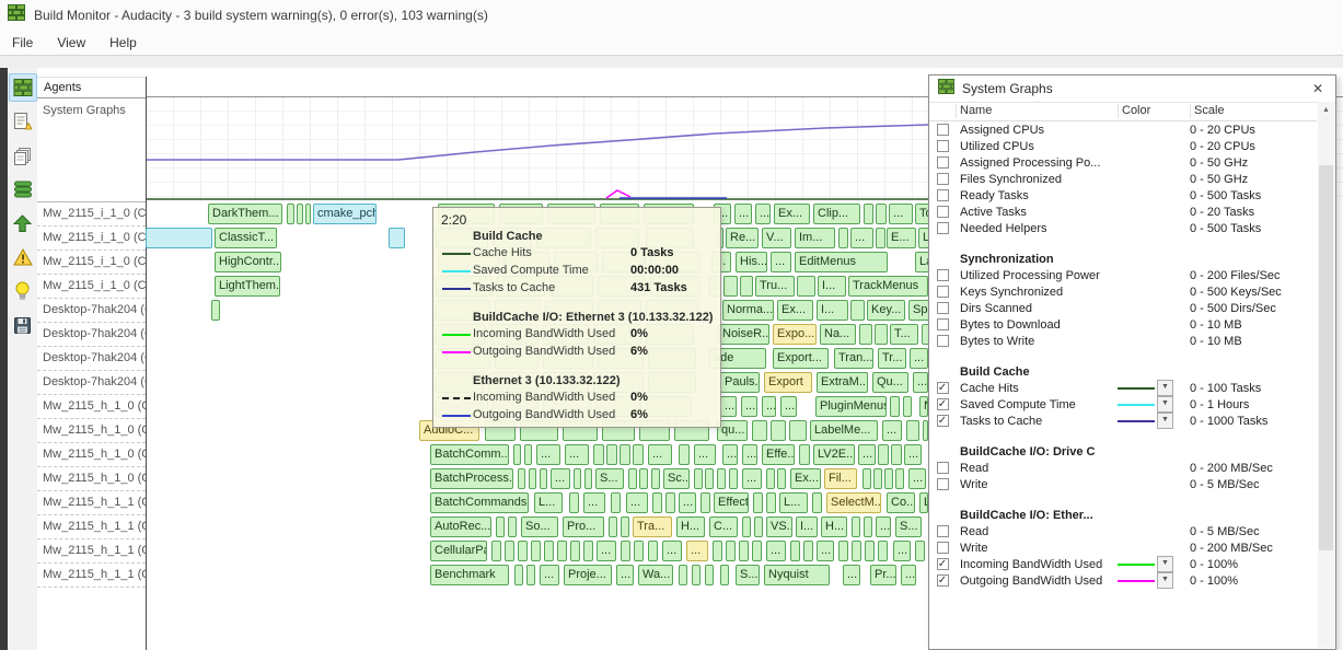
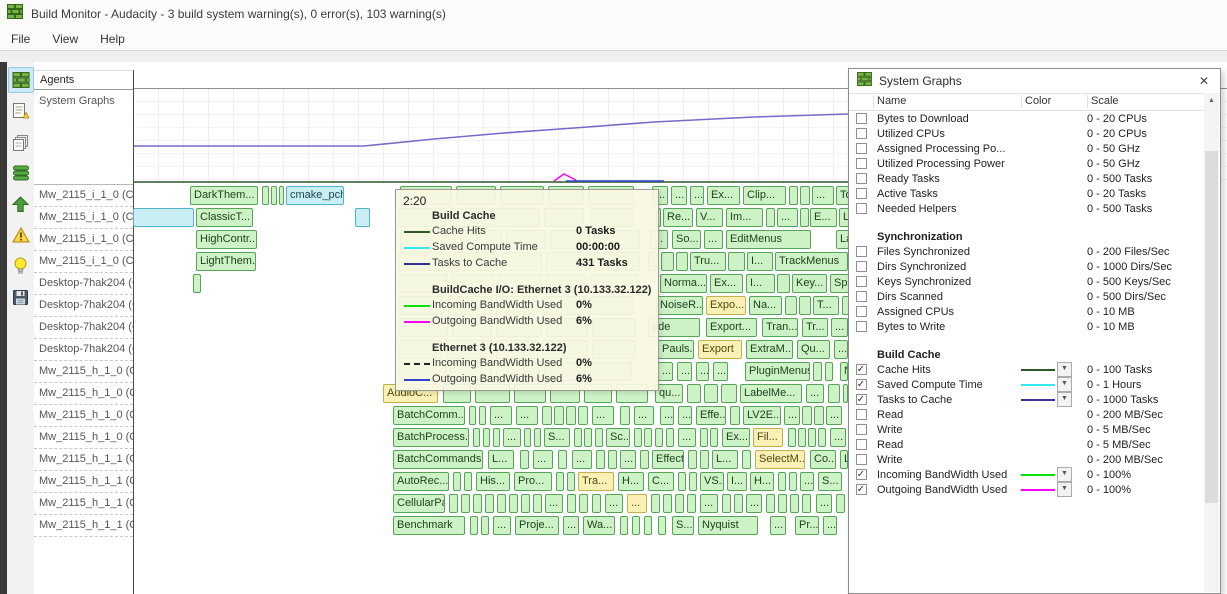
  Build Monitor - Audacity - 3 build system warning(s), 0 error(s), 103 warning(s)
  File
  View
  Help
  Agents
  System Graphs
  Mw_2115_i_1_0 (C
  Mw_2115_i_1_0 (C
  Mw_2115_i_1_0 (C
  Mw_2115_i_1_0 (C
  Desktop-7hak204 (
  Desktop-7hak204 (
  Desktop-7hak204 (
  Desktop-7hak204 (
  Mw_2115_h_1_0 (
  Mw_2115_h_1_0 (
  Mw_2115_h_1_0 (
  Mw_2115_h_1_0 (
  Mw_2115_h_1_1 (
  Mw_2115_h_1_1 (
  Mw_2115_h_1_1 (
  Mw_2115_h_1_1 (
  DarkThem...
  cmake_pch
  ...
  ...
  Ex...
  Clip...
  ...
  ClassicT...
  Re...
  V...
  Im...
  ...
  E...
  L
  HighContr...
- His...
+ So...
  ...
  EditMenus
  LightThem.
  Tru...
  I...
  TrackMenus
  Norma...
  Ex...
  I...
  Key...
  NoiseR..
  Expo...
  Na...
  T...
  Export...
  Tran...
  Tr...
  ...
  Pauls.
  Export
  ExtraM...
  Qu...
  ...
  ...
  ...
  ...
  ...
  PluginMenus
  AudioC...
  qu...
  LabelMe...
  ...
  BatchComm..
  ...
  ...
  ...
  ...
  ...
  ...
  Effe..
  LV2E...
  ...
  ...
  BatchProcess.
  ...
  S...
  Sc..
  ...
  Ex...
  Fil...
  ...
  BatchCommands
  L...
  ...
  ...
  ...
  Effect
  L...
  SelectM..
  Co...
  AutoRec...
- So...
+ His...
  Pro...
  Tra...
  H...
  C...
  VS..
  I...
  H...
  ...
  S...
  CellularPa
  ...
  ...
  ...
  ...
  ...
  ...
  Benchmark
  ...
  Proje...
  ...
  Wa...
  S...
  Nyquist
  ...
  Pr...
  ...
  2:20
  Build Cache
  Cache Hits
  0 Tasks
  Saved Compute Time
  00:00:00
  Tasks to Cache
  431 Tasks
  BuildCache I/O: Ethernet 3 (10.133.32.122)
  Incoming BandWidth Used
  0%
  Outgoing BandWidth Used
  6%
  Ethernet 3 (10.133.32.122)
  Incoming BandWidth Used
  0%
  Outgoing BandWidth Used
  6%
  System Graphs
  ✕
  Name
  Color
  Scale
- Assigned CPUs
+ Bytes to Download
  0 - 20 CPUs
  Utilized CPUs
  0 - 20 CPUs
  Assigned Processing Po...
  0 - 50 GHz
- Files Synchronized
+ Utilized Processing Power
  0 - 50 GHz
  Ready Tasks
  0 - 500 Tasks
  Active Tasks
  0 - 20 Tasks
  Needed Helpers
  0 - 500 Tasks
  Synchronization
- Utilized Processing Power
+ Files Synchronized
  0 - 200 Files/Sec
+ Dirs Synchronized
+ 0 - 1000 Dirs/Sec
  Keys Synchronized
  0 - 500 Keys/Sec
  Dirs Scanned
  0 - 500 Dirs/Sec
- Bytes to Download
+ Assigned CPUs
  0 - 10 MB
  Bytes to Write
  0 - 10 MB
  Build Cache
  ✓
  Cache Hits
  0 - 100 Tasks
  ✓
  Saved Compute Time
  0 - 1 Hours
  ✓
  Tasks to Cache
  0 - 1000 Tasks
- BuildCache I/O: Drive C
  Read
  0 - 200 MB/Sec
  Write
  0 - 5 MB/Sec
- BuildCache I/O: Ether...
  Read
  0 - 5 MB/Sec
  Write
  0 - 200 MB/Sec
  ✓
  Incoming BandWidth Used
  0 - 100%
  ✓
  Outgoing BandWidth Used
  0 - 100%
